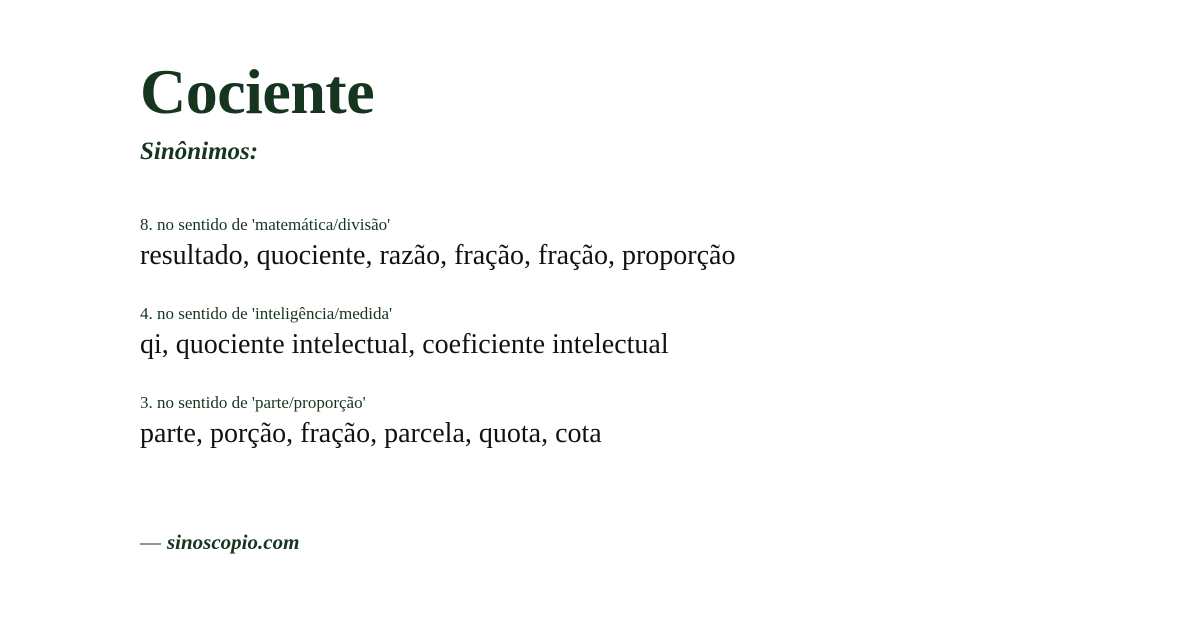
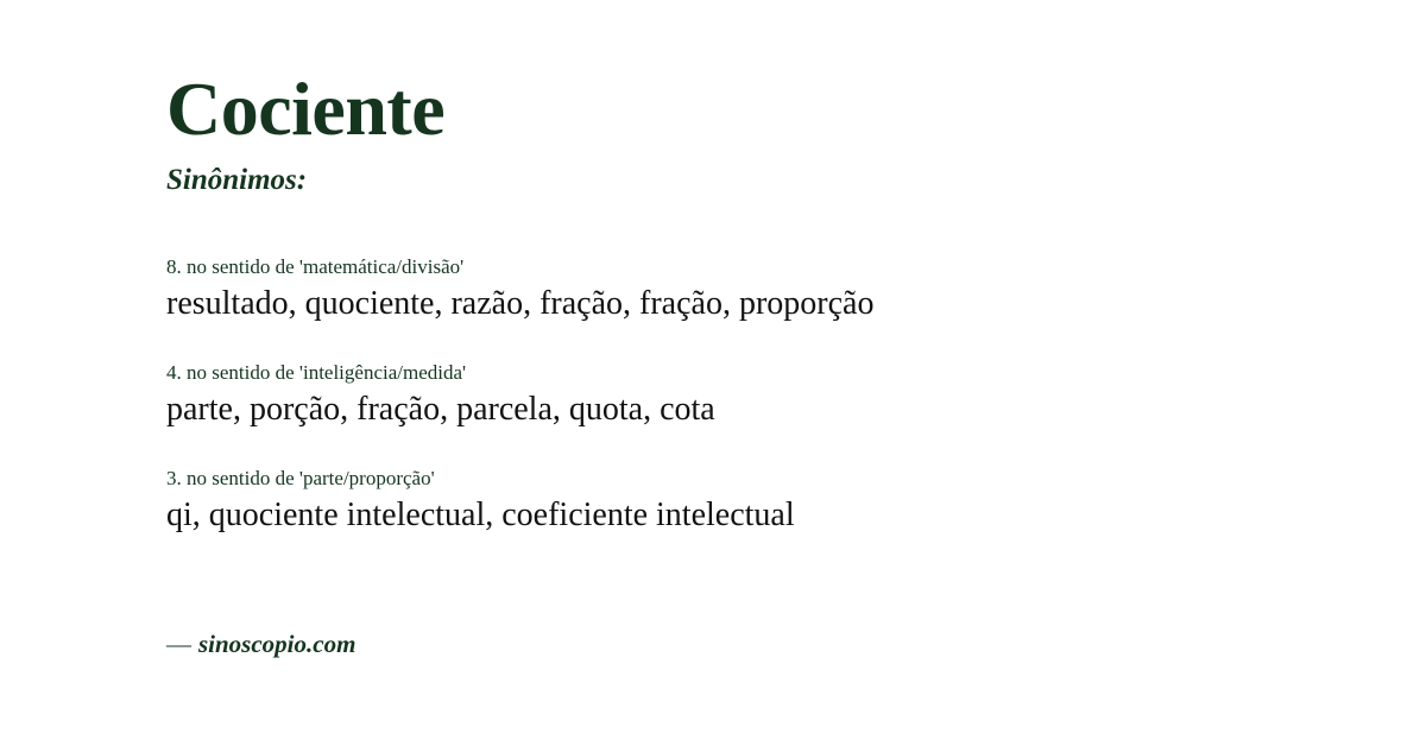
  Cociente
  Sinônimos:
  8. no sentido de 'matemática/divisão'
  resultado, quociente, razão, fração, fração, proporção
  4. no sentido de 'inteligência/medida'
- qi, quociente intelectual, coeficiente intelectual
+ parte, porção, fração, parcela, quota, cota
  3. no sentido de 'parte/proporção'
- parte, porção, fração, parcela, quota, cota
+ qi, quociente intelectual, coeficiente intelectual
  — sinoscopio.com
